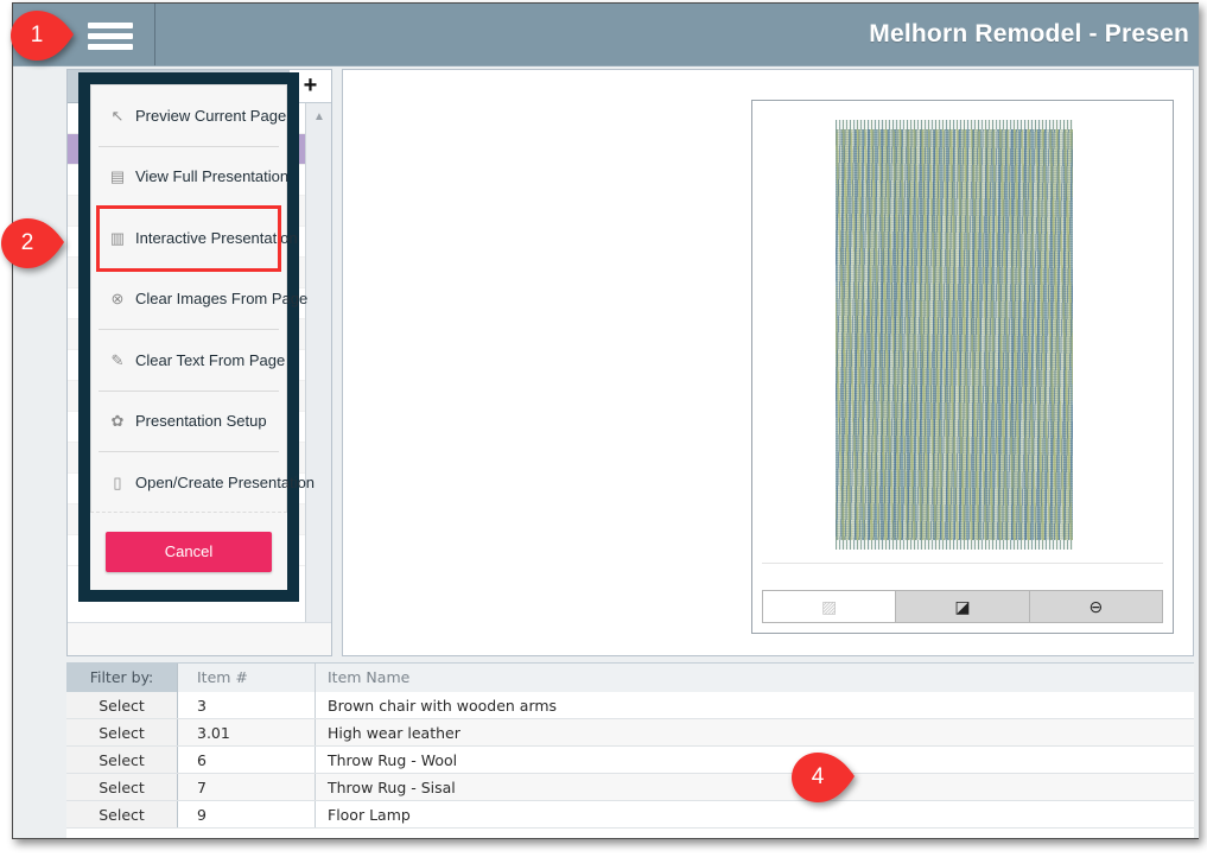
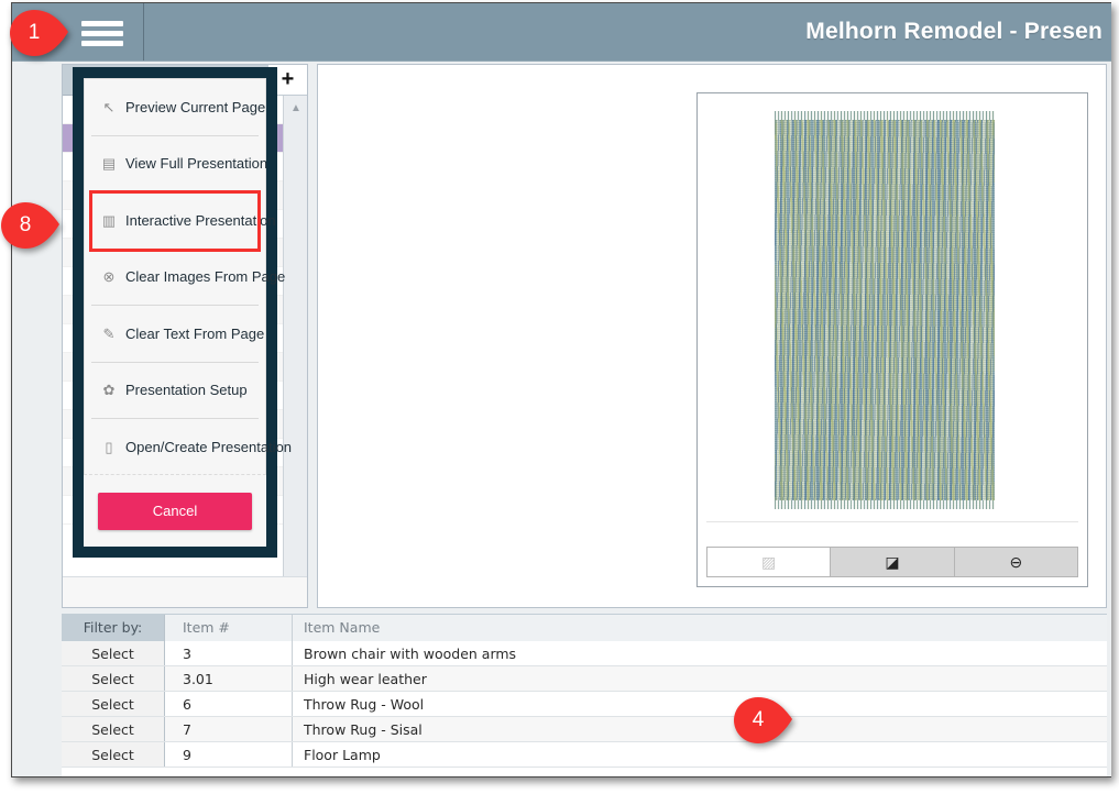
  Melhorn Remodel - Presen
  +
  ▲
  ▨
  ◪
  ⊖
  Filter by:
  Item #
  Item Name
  Select
  3
  Brown chair with wooden arms
  Select
  3.01
  High wear leather
  Select
  6
  Throw Rug - Wool
  Select
  7
  Throw Rug - Sisal
  Select
  9
  Floor Lamp
  ↖
  Preview Current Page
  ▤
  View Full Presentation
  ▥
  Interactive Presentation
  ⊗
  Clear Images From Page
  ✎
  Clear Text From Page
  ✿
  Presentation Setup
  ▯
  Open/Create Presentation
  Cancel
  1
- 2
+ 8
  4
